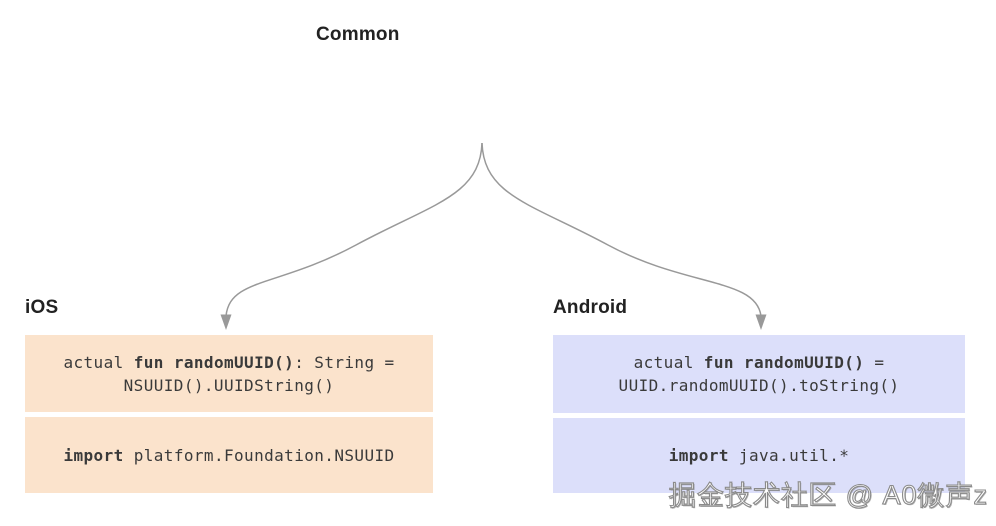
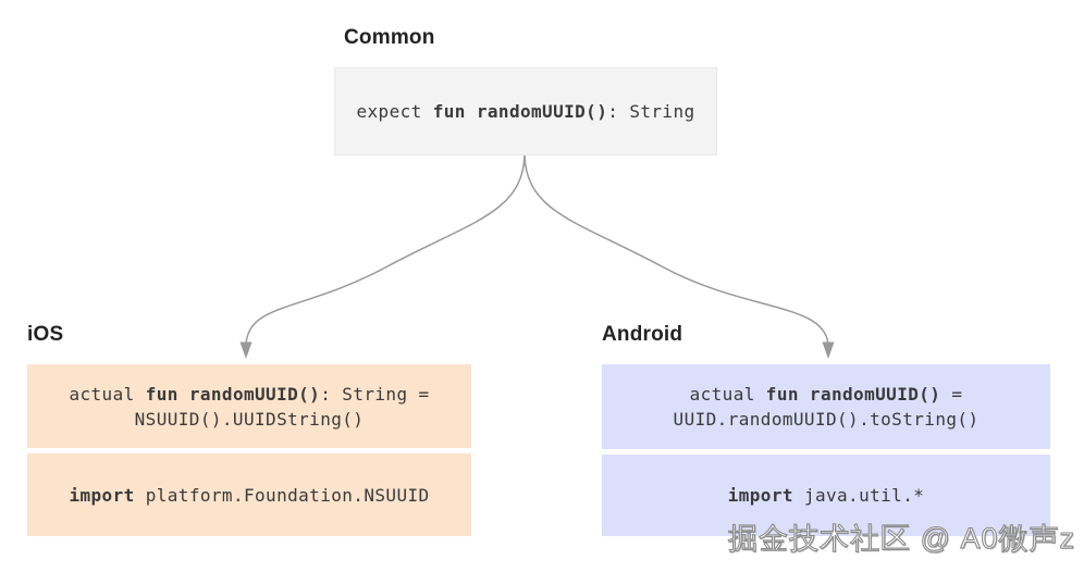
  Common
+ expect fun randomUUID(): String
  iOS
  actual fun randomUUID(): String =
  NSUUID().UUIDString()
  import platform.Foundation.NSUUID
  Android
  actual fun randomUUID() =
  UUID.randomUUID().toString()
  import java.util.*
  掘金技术社区 @ A0微声z
